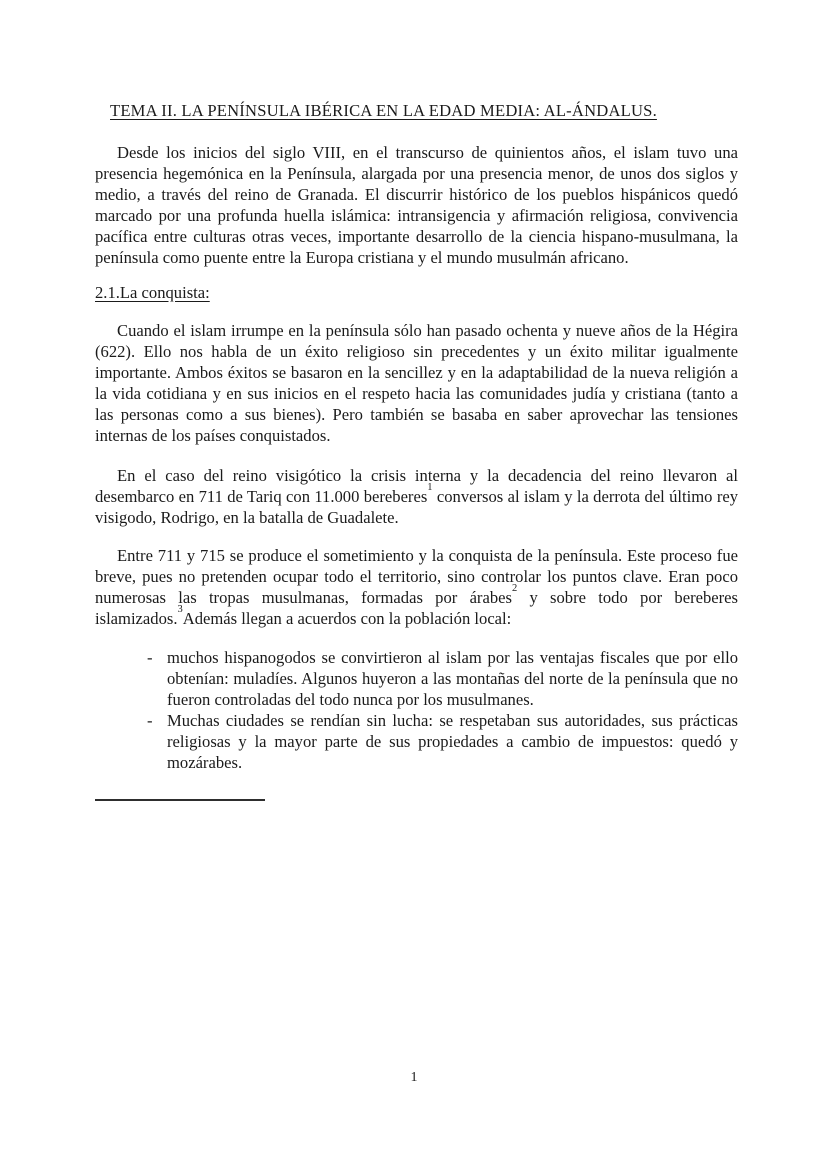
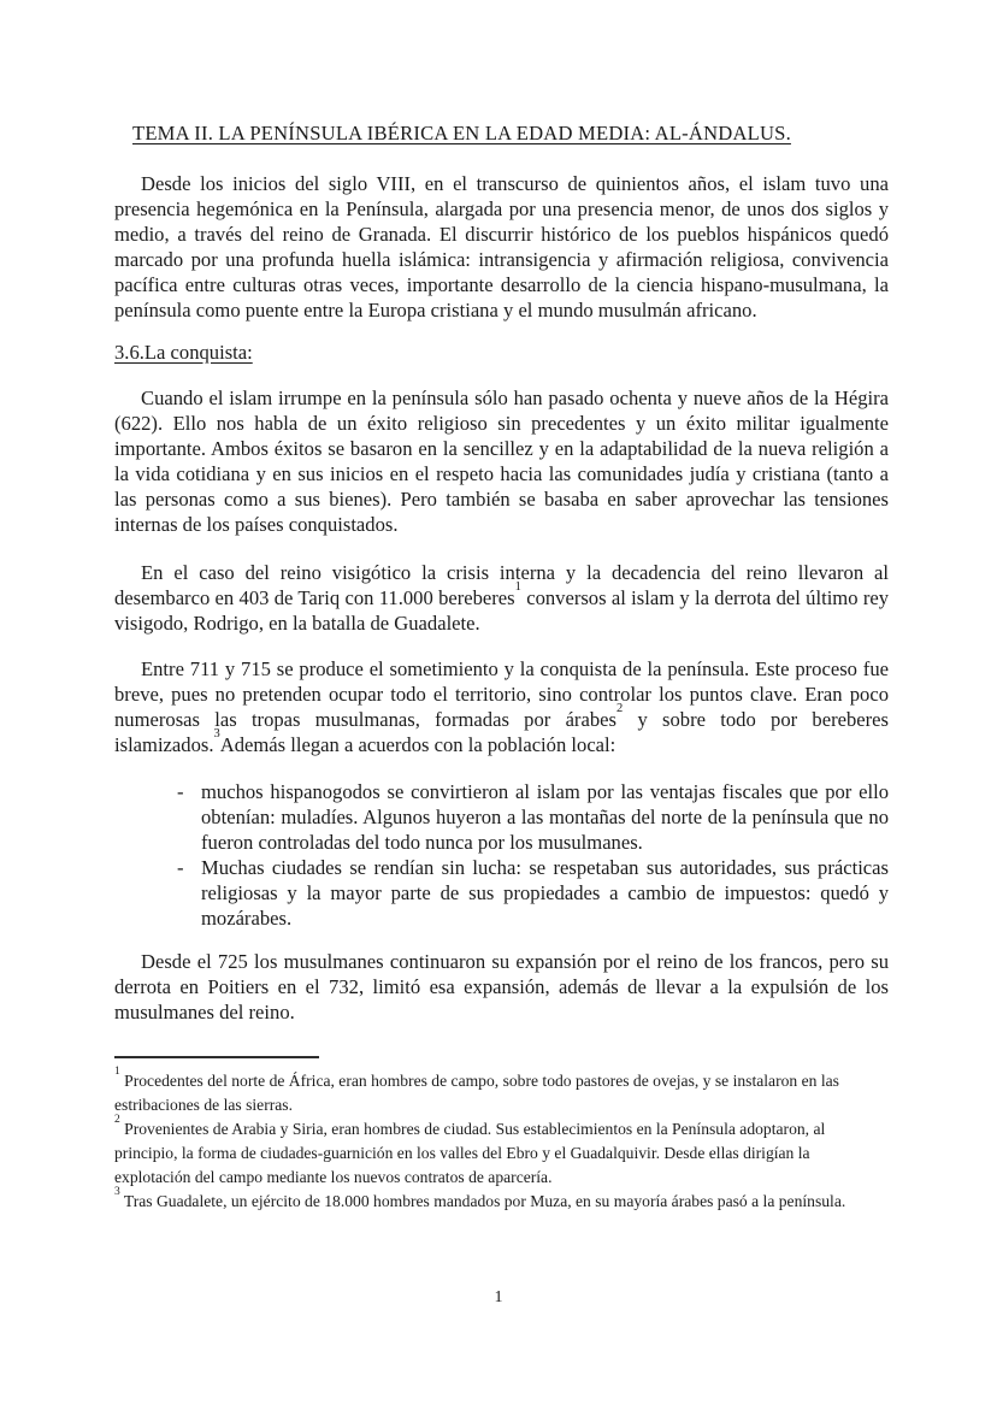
  TEMA II. LA PENÍNSULA IBÉRICA EN LA EDAD MEDIA: AL-ÁNDALUS.
  Desde los inicios del siglo VIII, en el transcurso de quinientos años, el islam tuvo una presencia hegemónica en la Península, alargada por una presencia menor, de unos dos siglos y medio, a través del reino de Granada. El discurrir histórico de los pueblos hispánicos quedó marcado por una profunda huella islámica: intransigencia y afirmación religiosa, convivencia pacífica entre culturas otras veces, importante desarrollo de la ciencia hispano-musulmana, la península como puente entre la Europa cristiana y el mundo musulmán africano.
- 2.1.La conquista:
+ 3.6.La conquista:
  Cuando el islam irrumpe en la península sólo han pasado ochenta y nueve años de la Hégira (622). Ello nos habla de un éxito religioso sin precedentes y un éxito militar igualmente importante. Ambos éxitos se basaron en la sencillez y en la adaptabilidad de la nueva religión a la vida cotidiana y en sus inicios en el respeto hacia las comunidades judía y cristiana (tanto a las personas como a sus bienes). Pero también se basaba en saber aprovechar las tensiones internas de los países conquistados.
- En el caso del reino visigótico la crisis interna y la decadencia del reino llevaron al desembarco en 711 de Tariq con 11.000 bereberes1 conversos al islam y la derrota del último rey visigodo, Rodrigo, en la batalla de Guadalete.
+ En el caso del reino visigótico la crisis interna y la decadencia del reino llevaron al desembarco en 403 de Tariq con 11.000 bereberes1 conversos al islam y la derrota del último rey visigodo, Rodrigo, en la batalla de Guadalete.
  Entre 711 y 715 se produce el sometimiento y la conquista de la península. Este proceso fue breve, pues no pretenden ocupar todo el territorio, sino controlar los puntos clave. Eran poco numerosas las tropas musulmanas, formadas por árabes2 y sobre todo por bereberes islamizados.3Además llegan a acuerdos con la población local:
  -
  muchos hispanogodos se convirtieron al islam por las ventajas fiscales que por ello obtenían: muladíes. Algunos huyeron a las montañas del norte de la península que no fueron controladas del todo nunca por los musulmanes.
  -
  Muchas ciudades se rendían sin lucha: se respetaban sus autoridades, sus prácticas religiosas y la mayor parte de sus propiedades a cambio de impuestos: quedó y mozárabes.
+ Desde el 725 los musulmanes continuaron su expansión por el reino de los francos, pero su derrota en Poitiers en el 732, limitó esa expansión, además de llevar a la expulsión de los musulmanes del reino.
+ 1 Procedentes del norte de África, eran hombres de campo, sobre todo pastores de ovejas, y se instalaron en las estribaciones de las sierras.
+ 2 Provenientes de Arabia y Siria, eran hombres de ciudad. Sus establecimientos en la Península adoptaron, al principio, la forma de ciudades-guarnición en los valles del Ebro y el Guadalquivir. Desde ellas dirigían la explotación del campo mediante los nuevos contratos de aparcería.
+ 3 Tras Guadalete, un ejército de 18.000 hombres mandados por Muza, en su mayoría árabes pasó a la península.
  1
